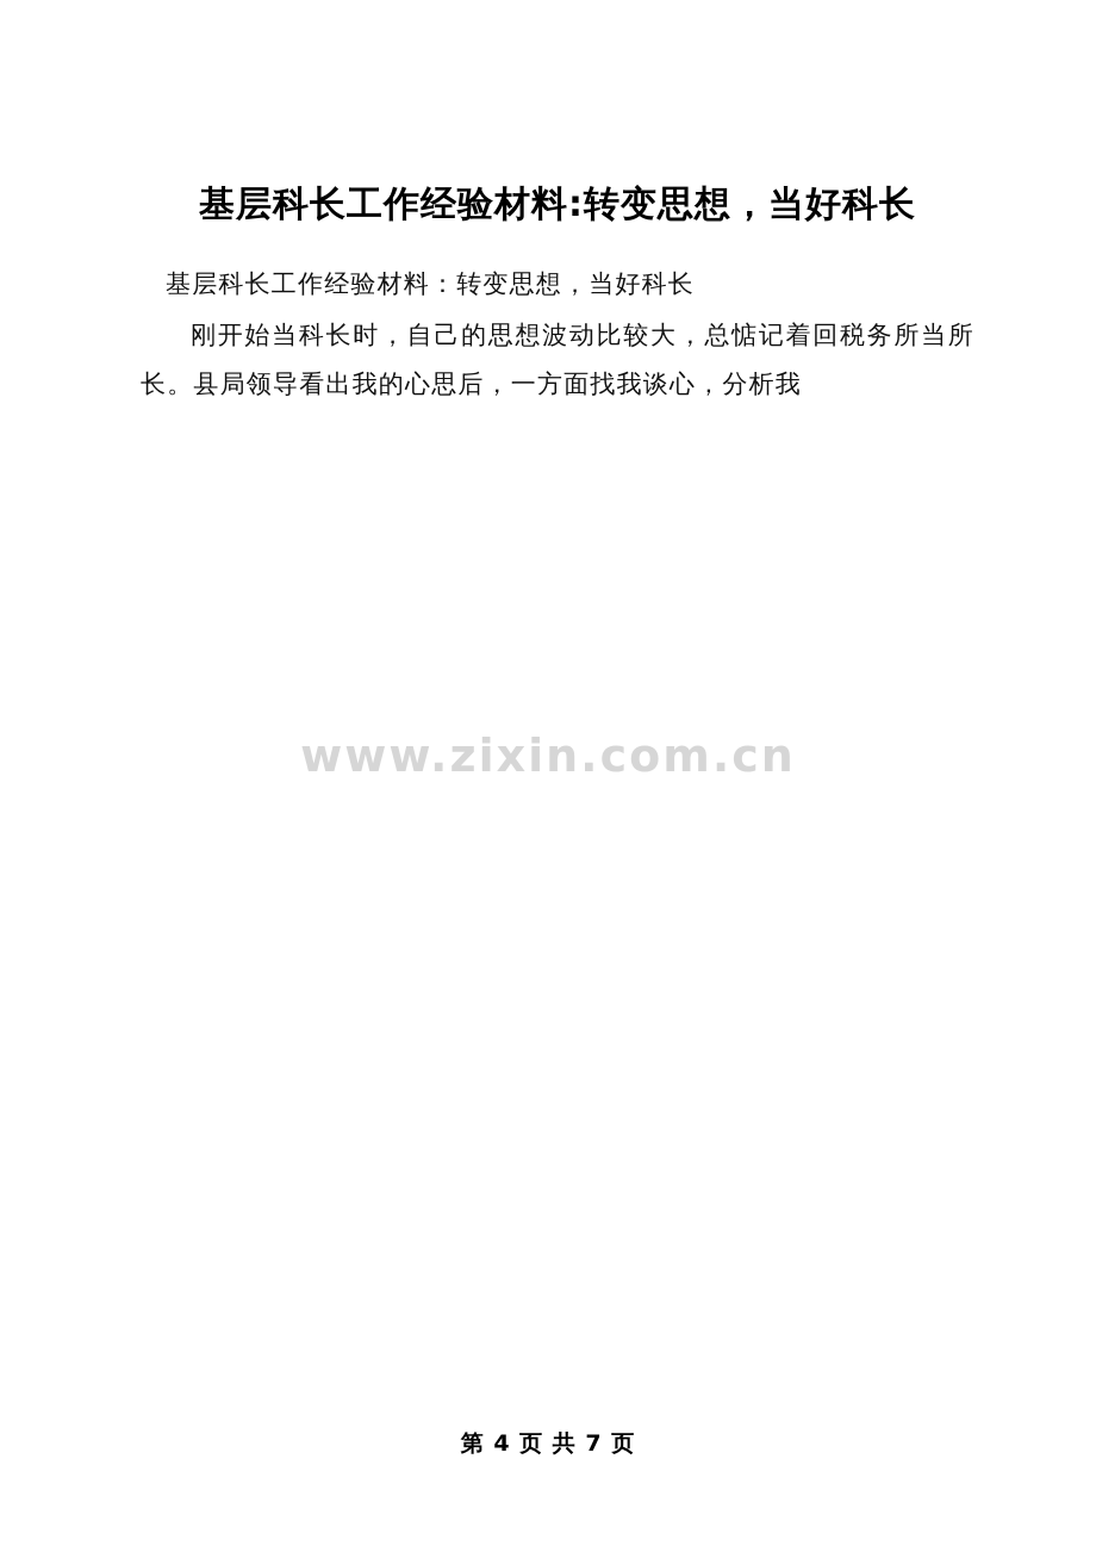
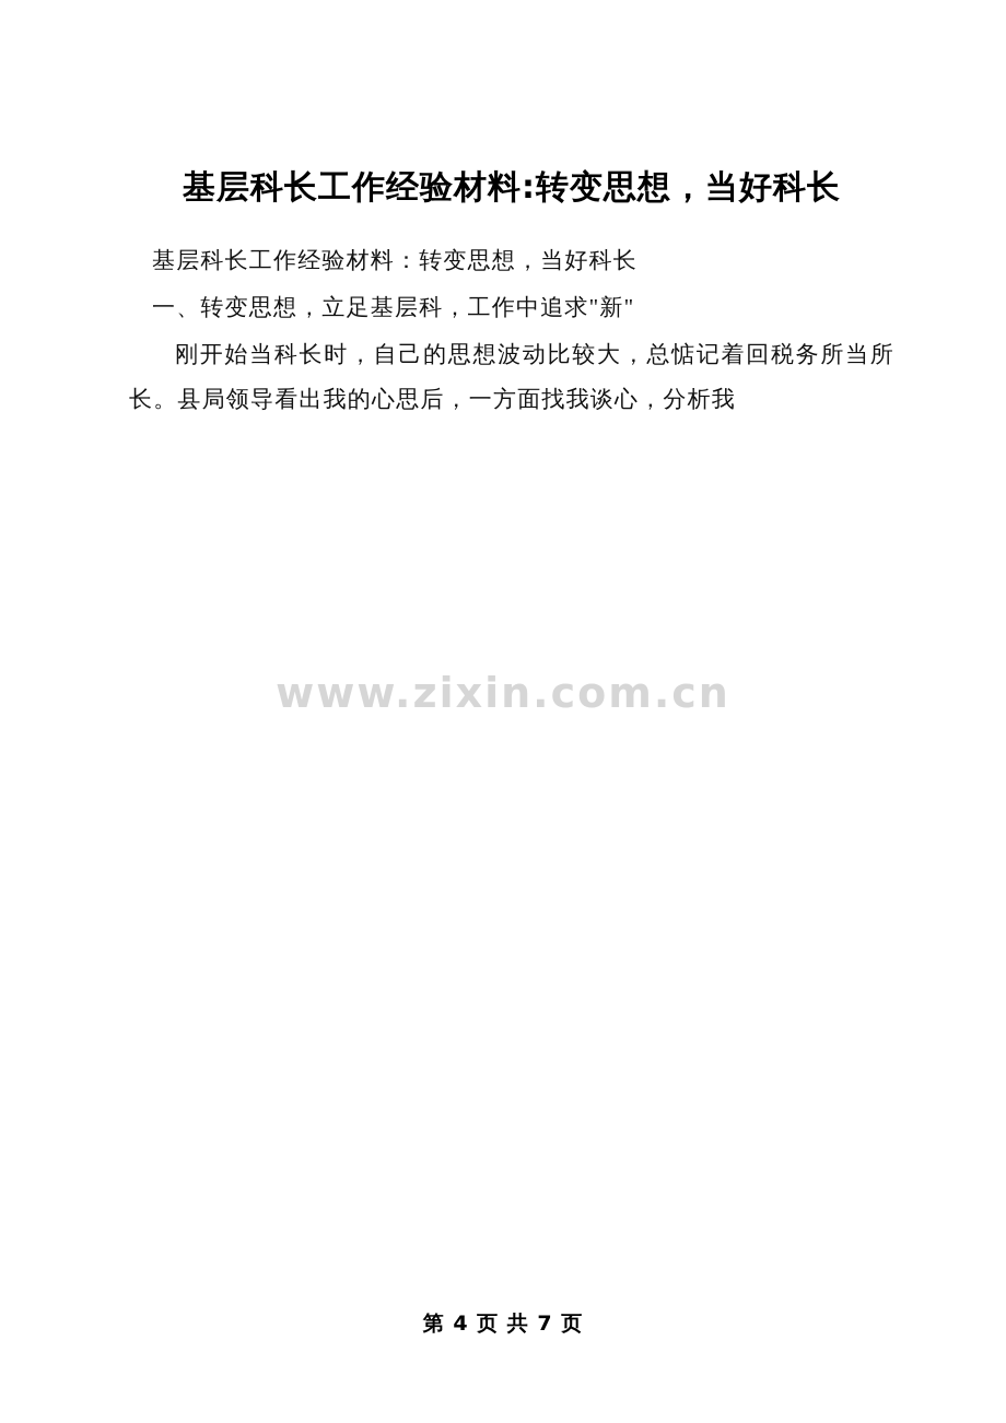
  基层科长工作经验材料:转变思想，当好科长
  基层科长工作经验材料：转变思想，当好科长
+ 一、转变思想，立足基层科，工作中追求"新"
  刚开始当科长时，自己的思想波动比较大，总惦记着回税务所当所长。县局领导看出我的心思后，一方面找我谈心，分析我
  www.zixin.com.cn
  第 4 页 共 7 页
